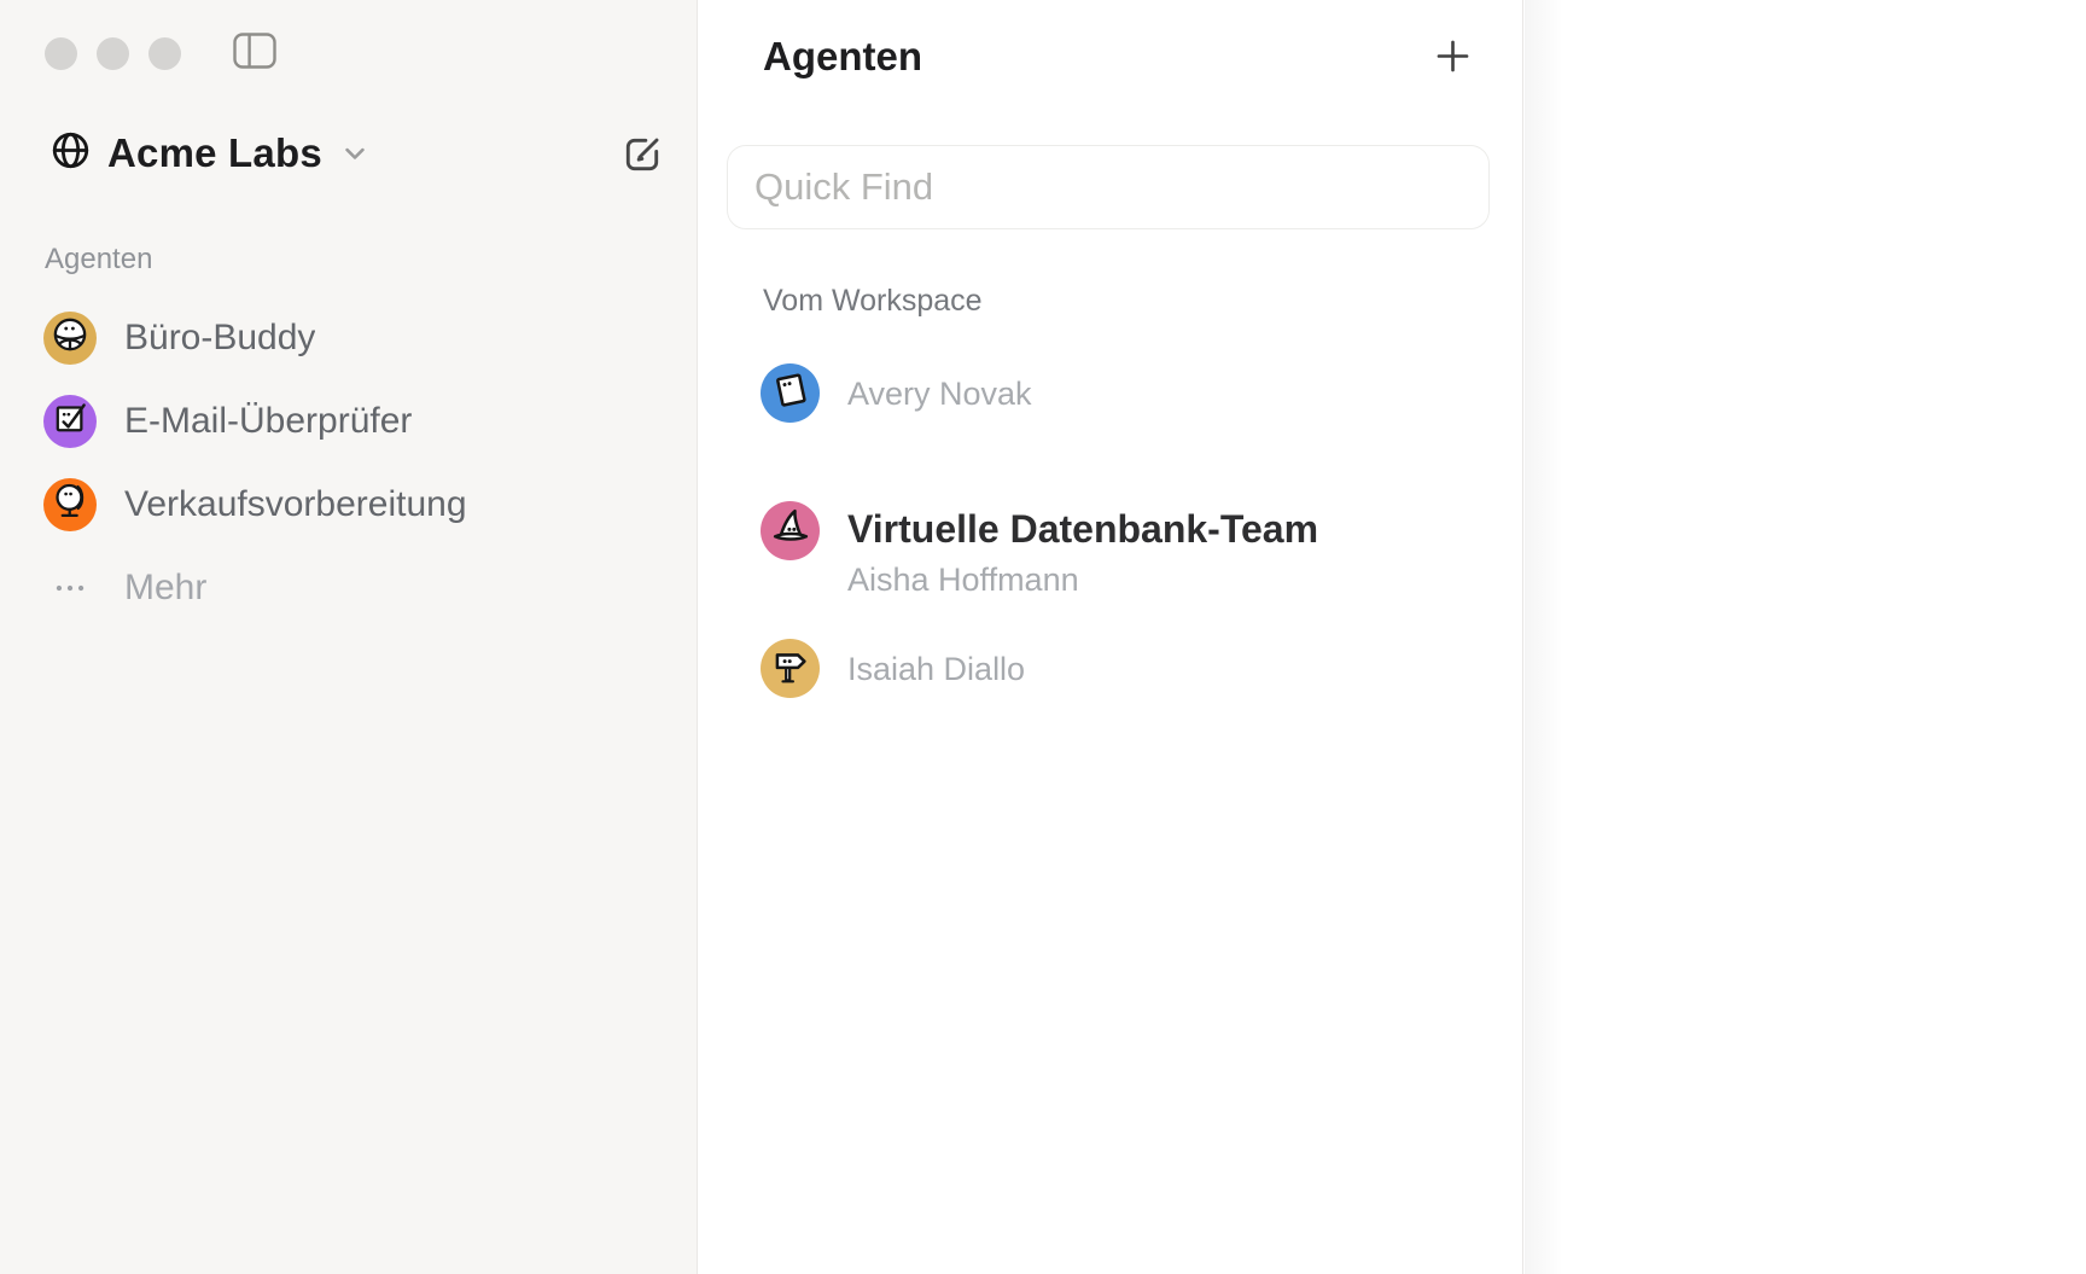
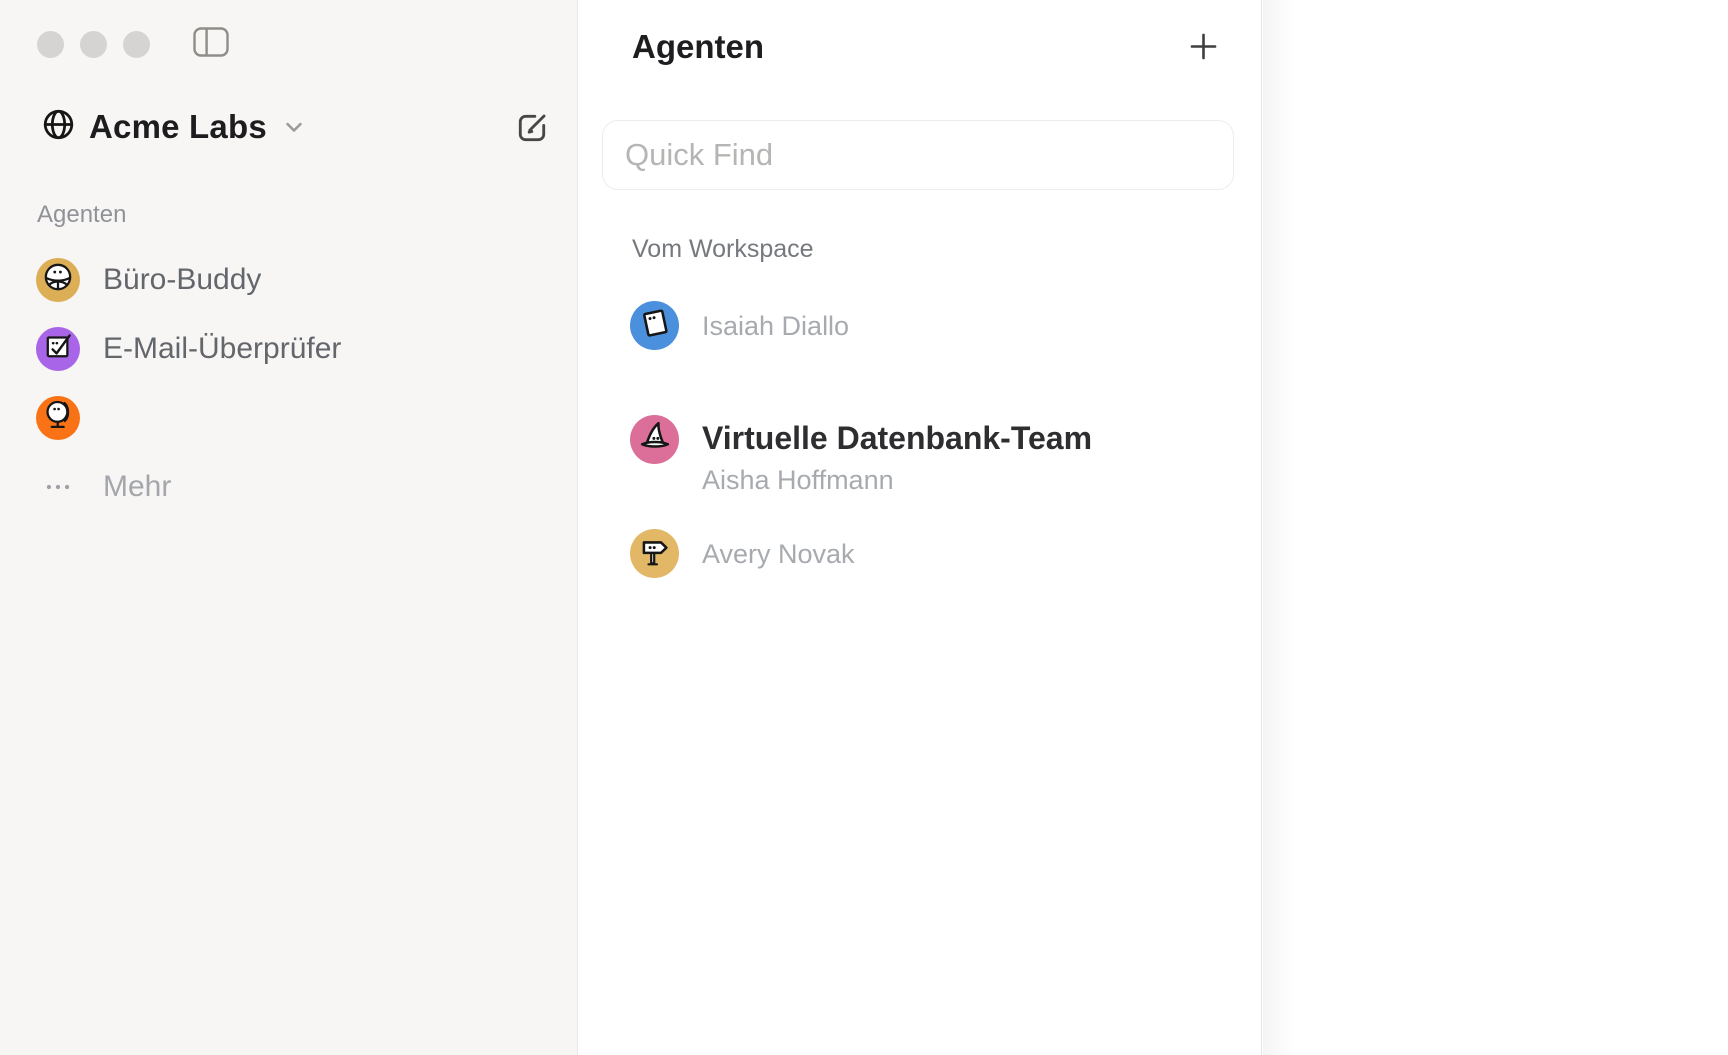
  Acme Labs
  Agenten
  Büro-Buddy
  E-Mail-Überprüfer
- Verkaufsvorbereitung
  Mehr
  Agenten
  Quick Find
  Vom Workspace
- Avery Novak
+ Isaiah Diallo
  Virtuelle Datenbank-Team
  Aisha Hoffmann
- Isaiah Diallo
+ Avery Novak
